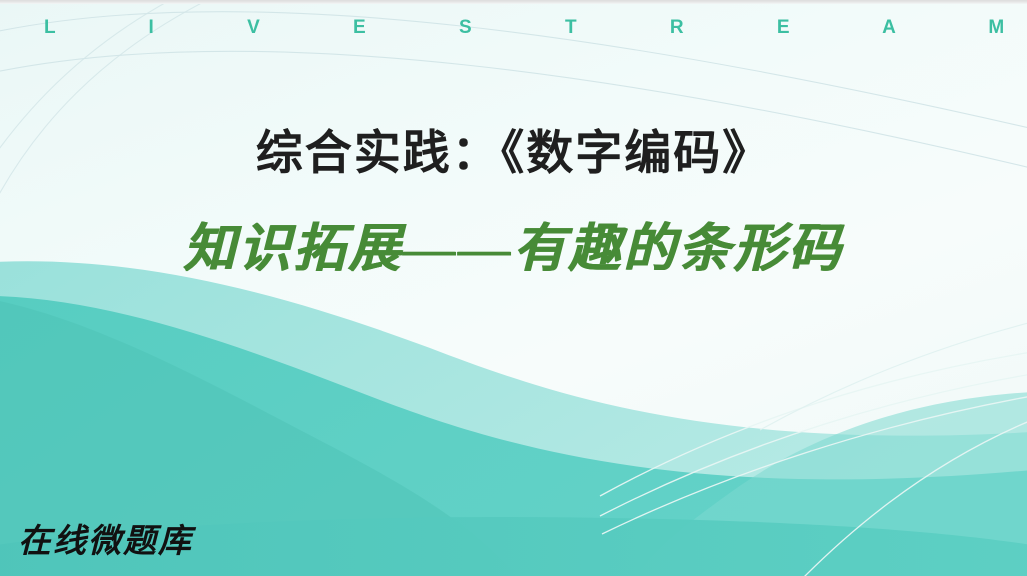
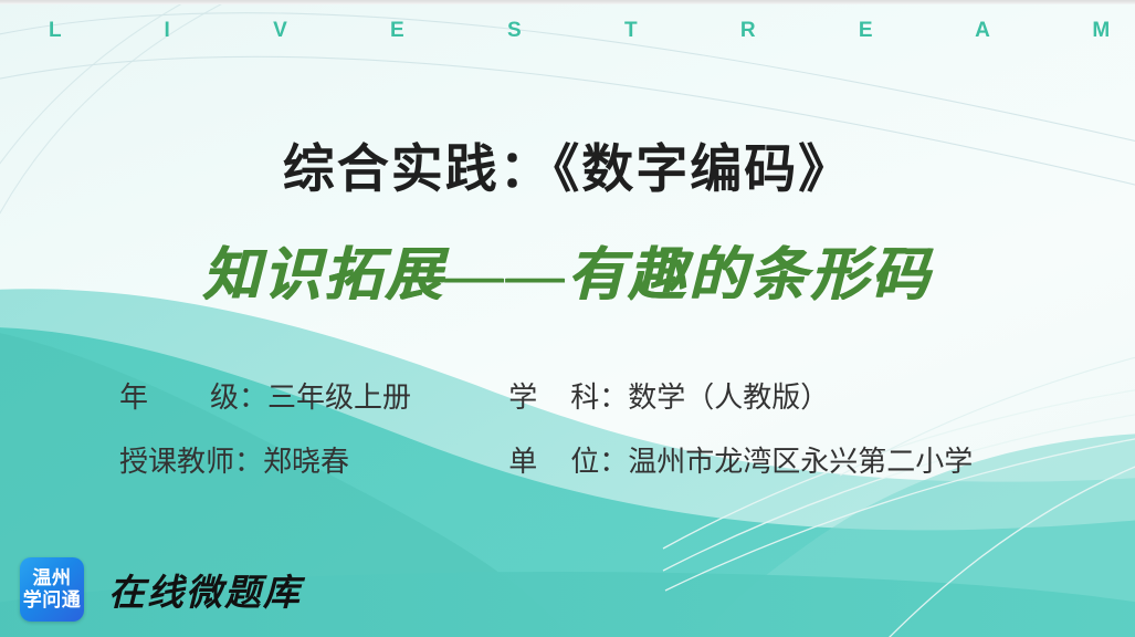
  L I V E S T R E A M
  综合实践：《数字编码》
  知识拓展——有趣的条形码
+ 年 级：三年级上册 学 科：数学（人教版）
+ 授课教师：郑晓春 单 位：温州市龙湾区永兴第二小学
+ 温州
+ 学问通
  在线微题库
